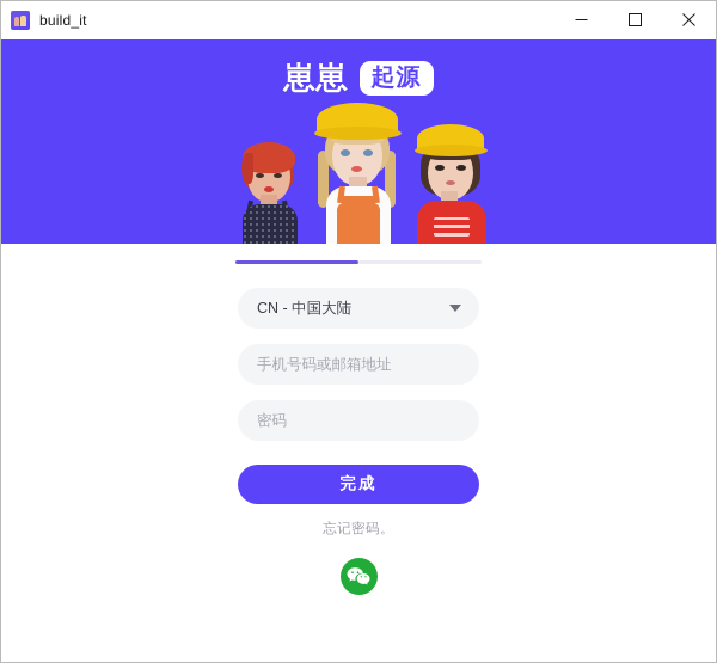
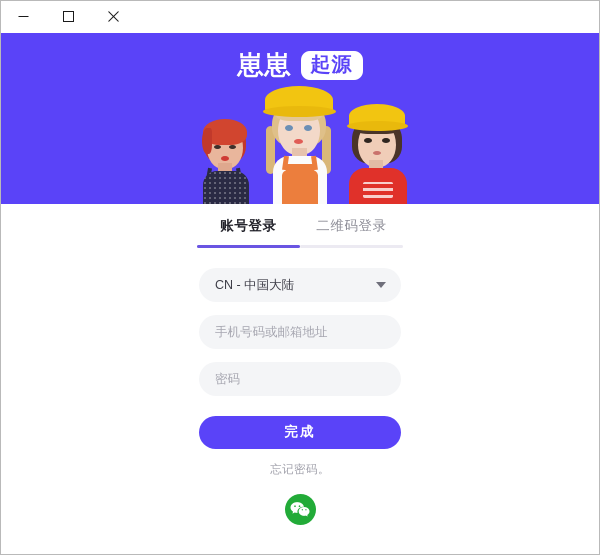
- build_it
  崽崽
  起源
+ 账号登录
+ 二维码登录
  CN - 中国大陆
  手机号码或邮箱地址
  密码
  完成
  忘记密码。
